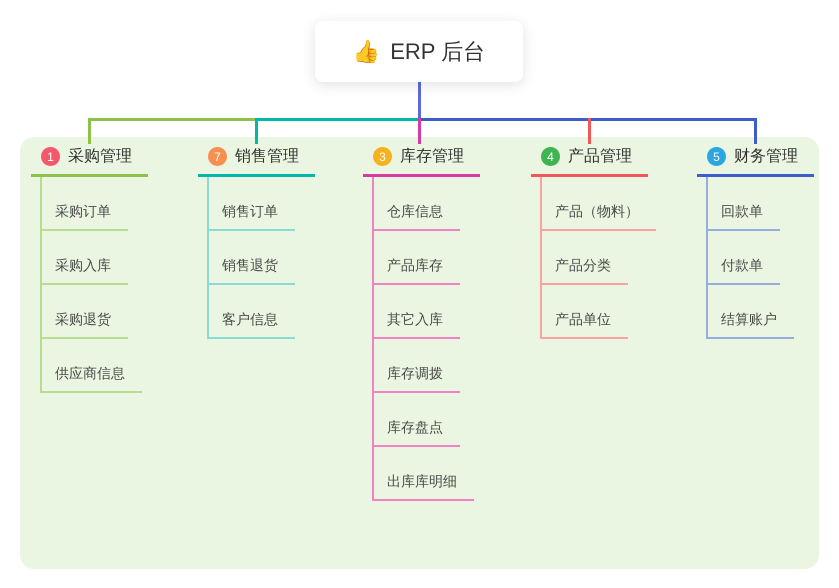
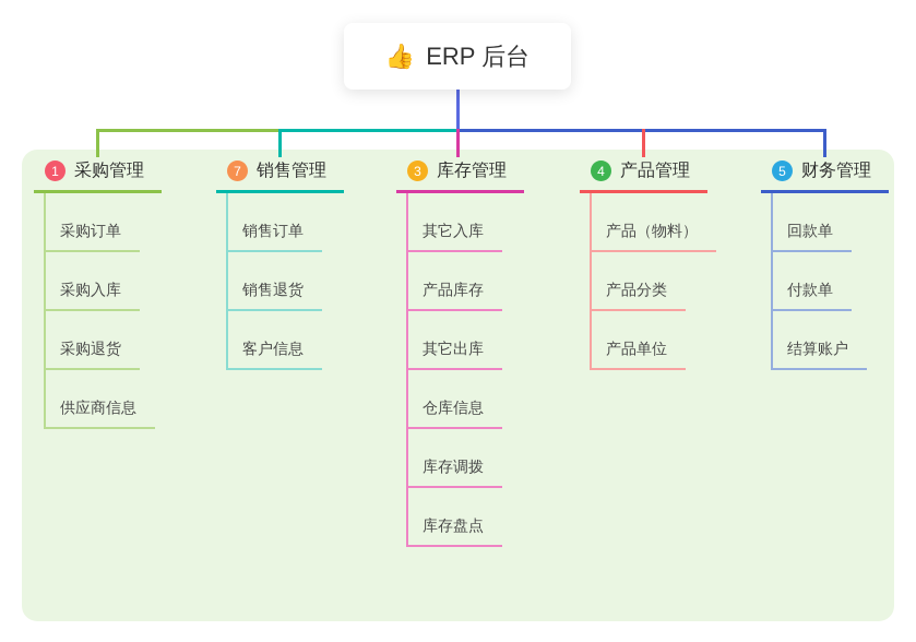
  👍
  ERP 后台
  1
  采购管理
  采购订单
  采购入库
  采购退货
  供应商信息
  7
  销售管理
  销售订单
  销售退货
  客户信息
  3
  库存管理
- 仓库信息
+ 其它入库
  产品库存
+ 其它出库
- 其它入库
+ 仓库信息
  库存调拨
  库存盘点
- 出库库明细
  4
  产品管理
  产品（物料）
  产品分类
  产品单位
  5
  财务管理
  回款单
  付款单
  结算账户
